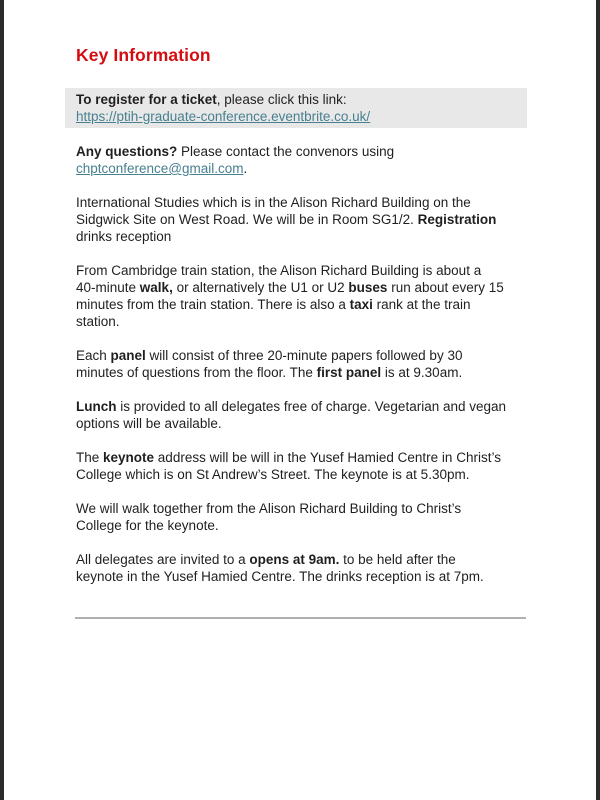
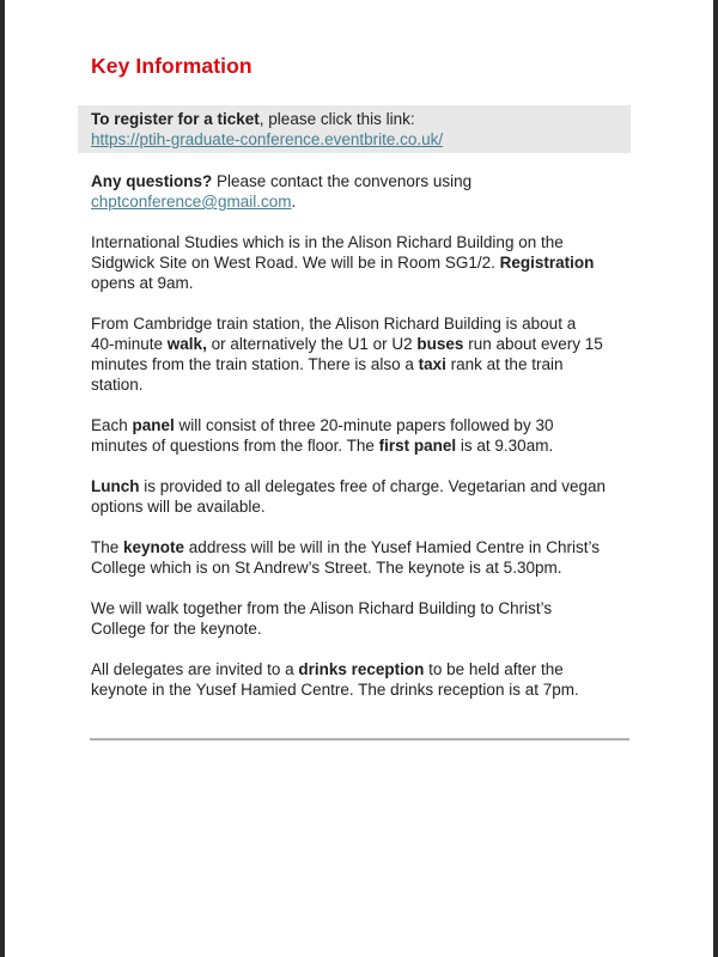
  Key Information
  To register for a ticket, please click this link:
  https://ptih-graduate-conference.eventbrite.co.uk/
  Any questions? Please contact the convenors using
  chptconference@gmail.com.
  International Studies which is in the Alison Richard Building on the
  Sidgwick Site on West Road. We will be in Room SG1/2. Registration
- drinks reception
+ opens at 9am.
  From Cambridge train station, the Alison Richard Building is about a
  40-minute walk, or alternatively the U1 or U2 buses run about every 15
  minutes from the train station. There is also a taxi rank at the train
  station.
  Each panel will consist of three 20-minute papers followed by 30
  minutes of questions from the floor. The first panel is at 9.30am.
  Lunch is provided to all delegates free of charge. Vegetarian and vegan
  options will be available.
  The keynote address will be will in the Yusef Hamied Centre in Christ’s
  College which is on St Andrew’s Street. The keynote is at 5.30pm.
  We will walk together from the Alison Richard Building to Christ’s
  College for the keynote.
- All delegates are invited to a opens at 9am. to be held after the
+ All delegates are invited to a drinks reception to be held after the
  keynote in the Yusef Hamied Centre. The drinks reception is at 7pm.
